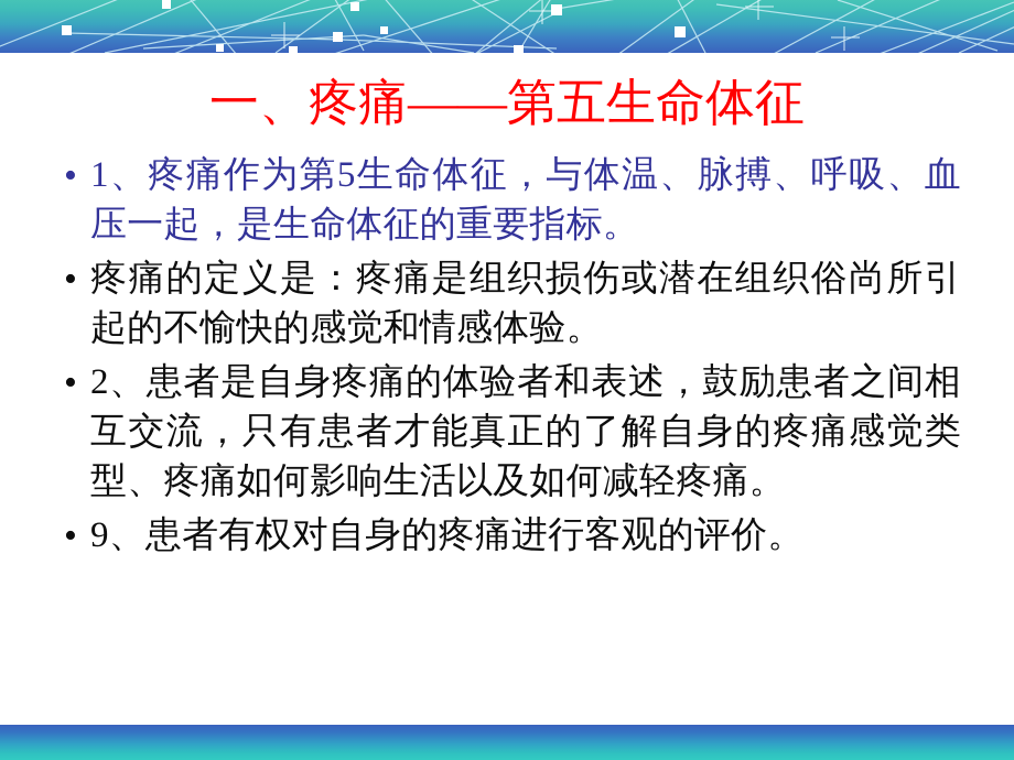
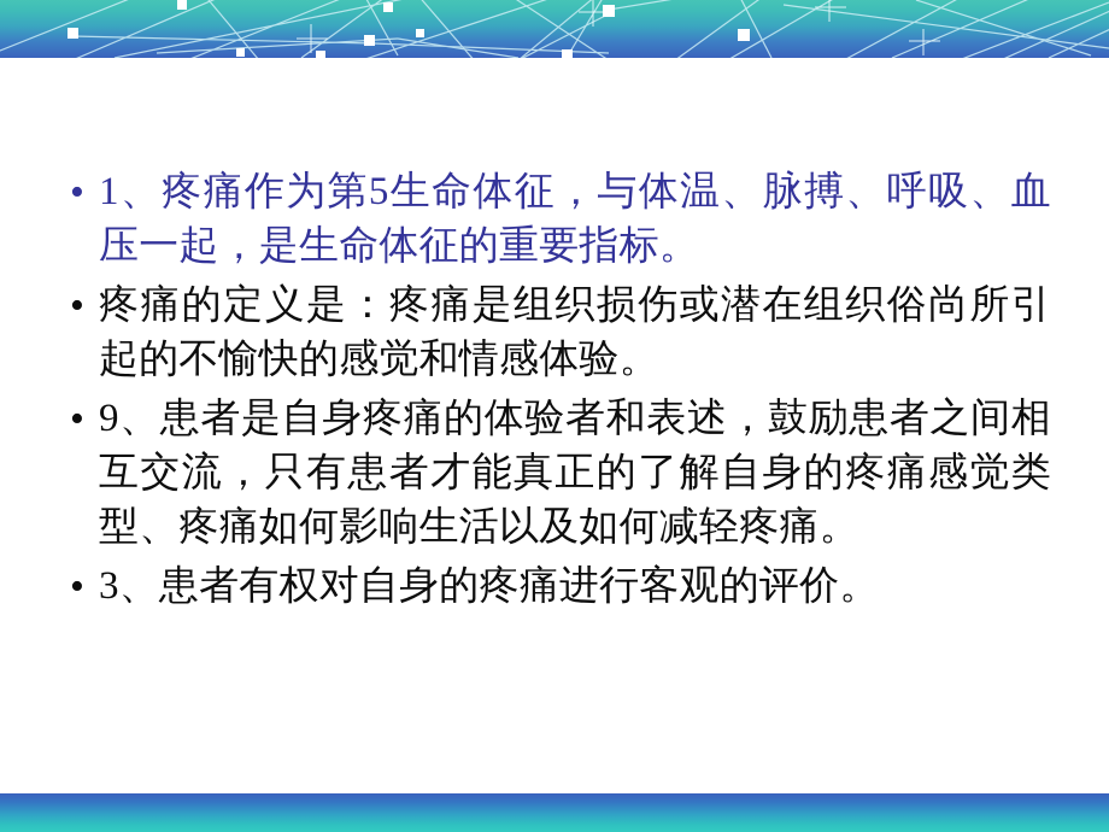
- 一、疼痛——第五生命体征
  •
  1、疼痛作为第5生命体征，与体温、脉搏、呼吸、血压一起，是生命体征的重要指标。
  •
  疼痛的定义是：疼痛是组织损伤或潜在组织俗尚所引起的不愉快的感觉和情感体验。
  •
- 2、患者是自身疼痛的体验者和表述，鼓励患者之间相互交流，只有患者才能真正的了解自身的疼痛感觉类型、疼痛如何影响生活以及如何减轻疼痛。
+ 9、患者是自身疼痛的体验者和表述，鼓励患者之间相互交流，只有患者才能真正的了解自身的疼痛感觉类型、疼痛如何影响生活以及如何减轻疼痛。
  •
- 9、患者有权对自身的疼痛进行客观的评价。
+ 3、患者有权对自身的疼痛进行客观的评价。
